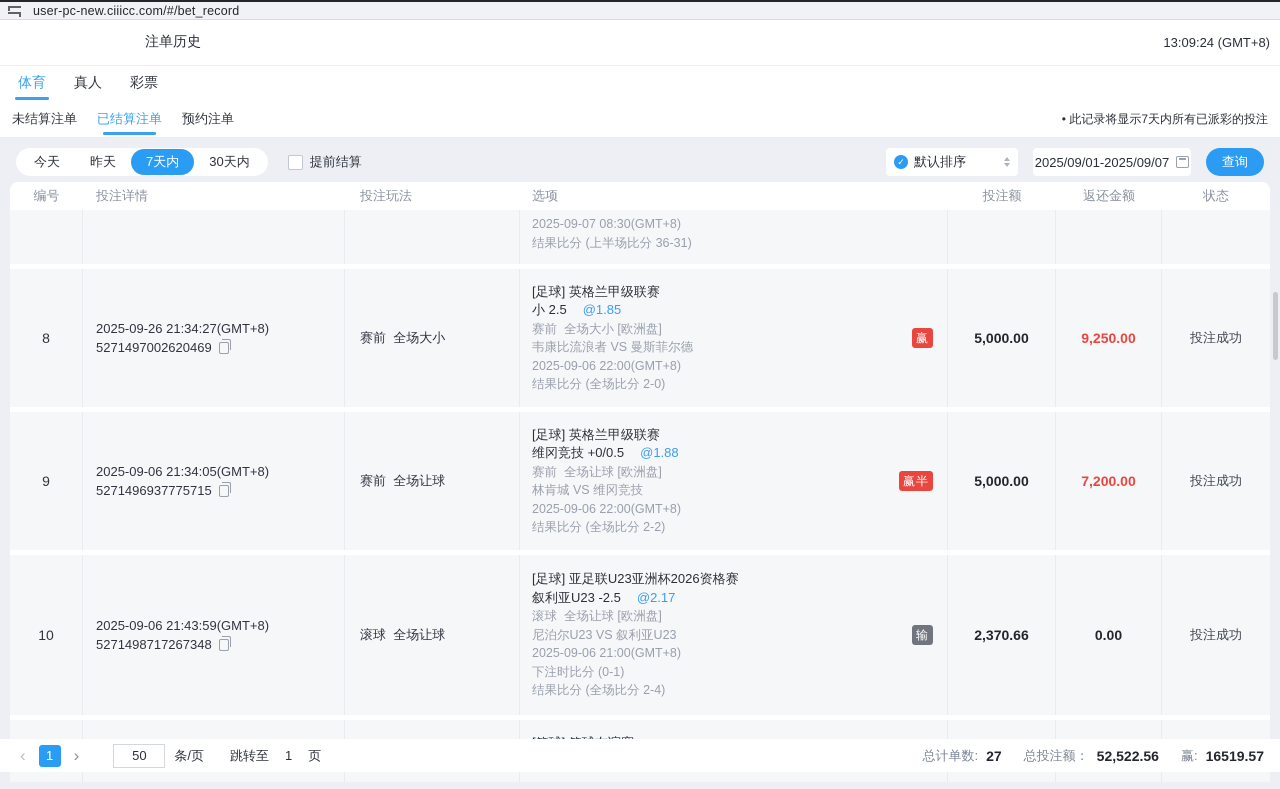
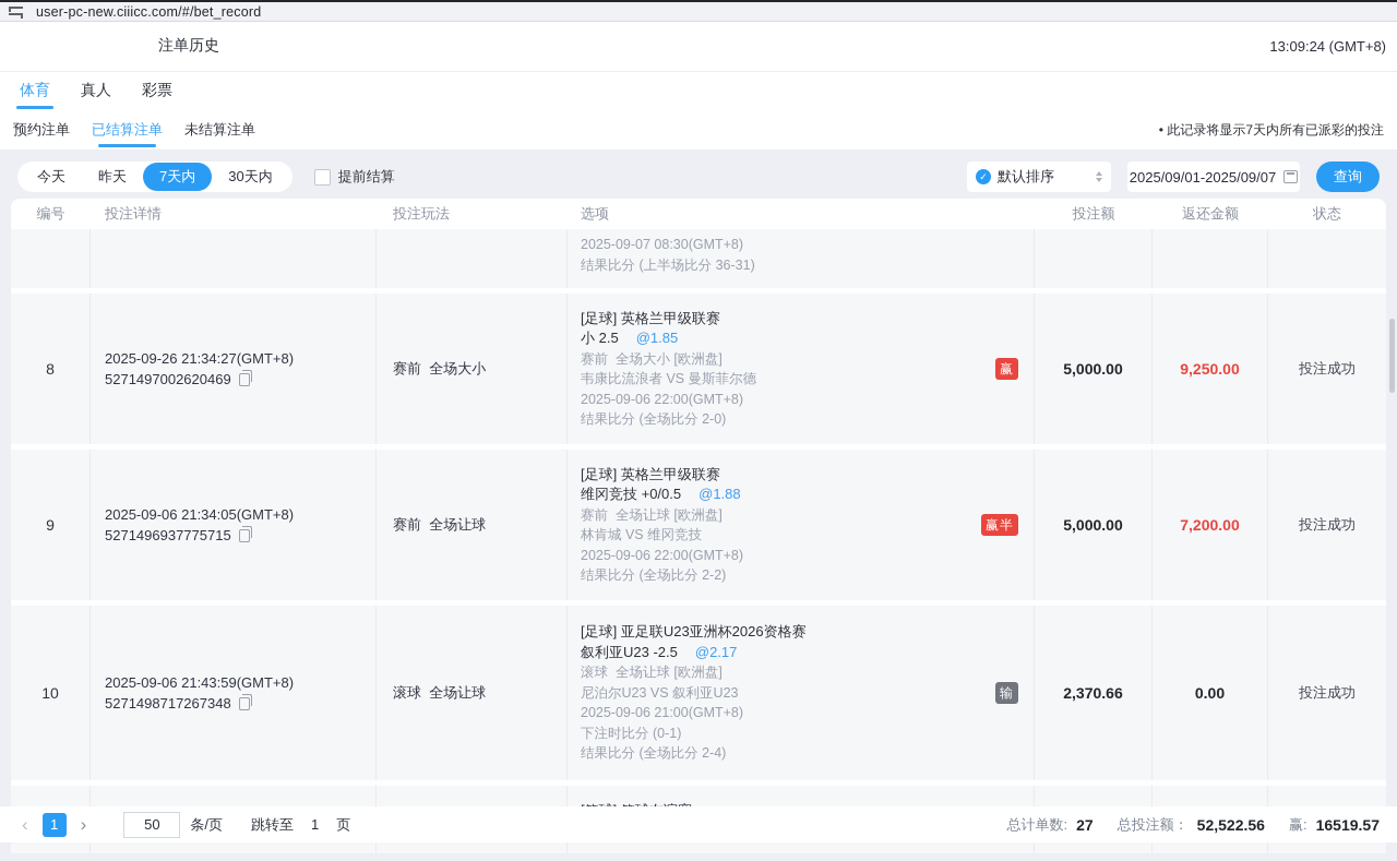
  user-pc-new.ciiicc.com/#/bet_record
  注单历史
  13:09:24 (GMT+8)
  体育
  真人
  彩票
- 未结算注单
+ 预约注单
  已结算注单
- 预约注单
+ 未结算注单
  • 此记录将显示7天内所有已派彩的投注
  今天
  昨天
  7天内
  30天内
  提前结算
  ✓
  默认排序
  2025/09/01-2025/09/07
  查询
  编号
  投注详情
  投注玩法
  选项
  投注额
  返还金额
  状态
  2025-09-07 08:30(GMT+8)
  结果比分 (上半场比分 36-31)
  8
  2025-09-26 21:34:27(GMT+8)
  5271497002620469
  赛前 全场大小
  [足球] 英格兰甲级联赛
  小 2.5 @1.85
  赛前 全场大小 [欧洲盘]
  韦康比流浪者 VS 曼斯菲尔德
  2025-09-06 22:00(GMT+8)
  结果比分 (全场比分 2-0)
  赢
  5,000.00
  9,250.00
  投注成功
  9
  2025-09-06 21:34:05(GMT+8)
  5271496937775715
  赛前 全场让球
  [足球] 英格兰甲级联赛
  维冈竞技 +0/0.5 @1.88
  赛前 全场让球 [欧洲盘]
  林肯城 VS 维冈竞技
  2025-09-06 22:00(GMT+8)
  结果比分 (全场比分 2-2)
  赢半
  5,000.00
  7,200.00
  投注成功
  10
  2025-09-06 21:43:59(GMT+8)
  5271498717267348
  滚球 全场让球
  [足球] 亚足联U23亚洲杯2026资格赛
  叙利亚U23 -2.5 @2.17
  滚球 全场让球 [欧洲盘]
  尼泊尔U23 VS 叙利亚U23
  2025-09-06 21:00(GMT+8)
  下注时比分 (0-1)
  结果比分 (全场比分 2-4)
  输
  2,370.66
  0.00
  投注成功
  ‹
  1
  ›
  50
  条/页
  跳转至
  1
  页
  总计单数:
  27
  总投注额：
  52,522.56
  赢:
  16519.57
